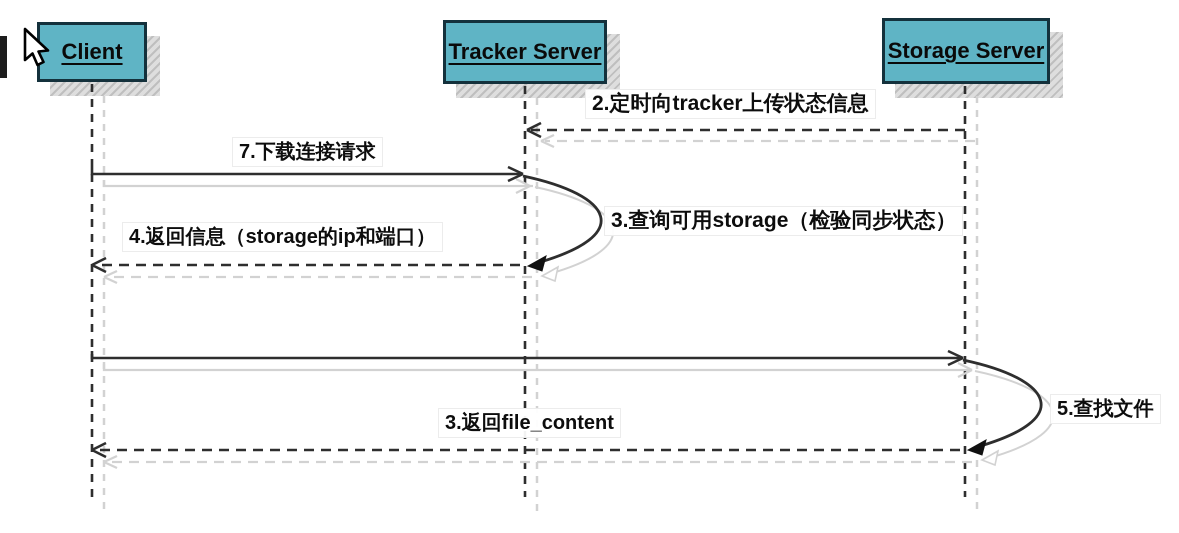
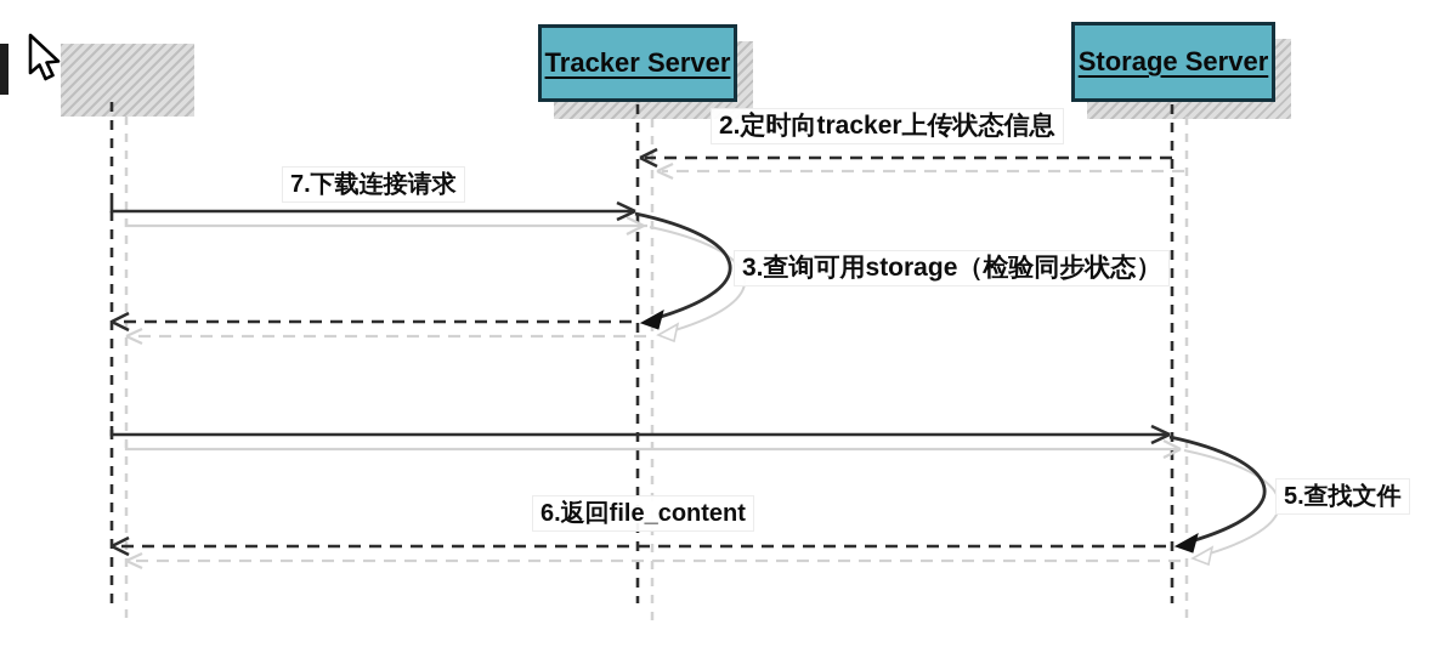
- Client
  Tracker Server
  Storage Server
  2.定时向tracker上传状态信息
  7.下载连接请求
  3.查询可用storage（检验同步状态）
- 4.返回信息（storage的ip和端口）
  5.查找文件
- 3.返回file_content
+ 6.返回file_content
